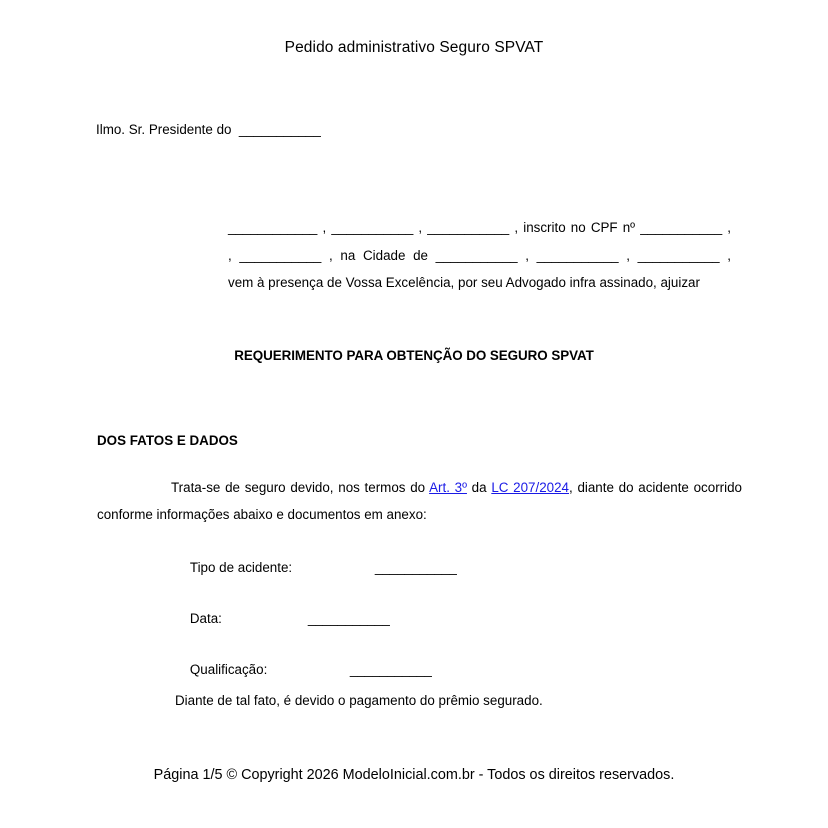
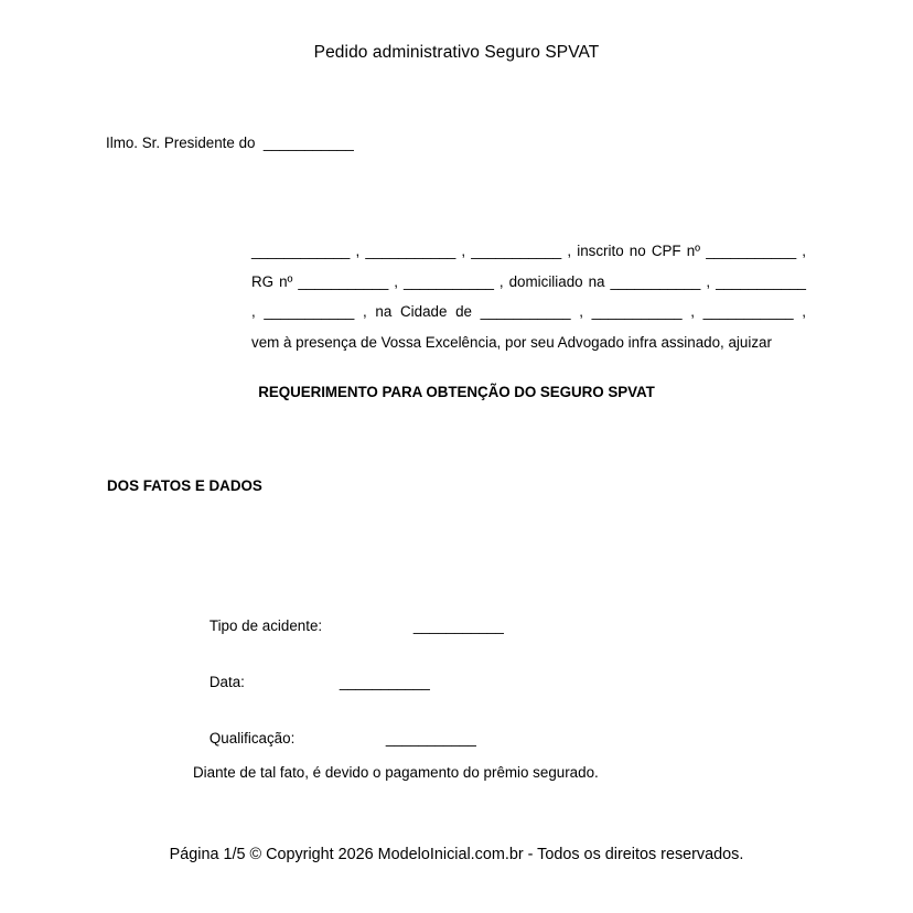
  Pedido administrativo Seguro SPVAT
  Ilmo. Sr. Presidente do ___________
  ____________ , ___________ , ___________ , inscrito no CPF nº ___________ ,
+ RG nº ___________ , ___________ , domiciliado na ___________ , ___________
  , ___________ , na Cidade de ___________ , ___________ , ___________ ,
  vem à presença de Vossa Excelência, por seu Advogado infra assinado, ajuizar
  REQUERIMENTO PARA OBTENÇÃO DO SEGURO SPVAT
  DOS FATOS E DADOS
- Trata-se de seguro devido, nos termos do Art. 3º da LC 207/2024, diante do acidente ocorrido conforme informações abaixo e documentos em anexo:
  Tipo de acidente: ___________
  Data: ___________
  Qualificação: ___________
  Diante de tal fato, é devido o pagamento do prêmio segurado.
  Página 1/5 © Copyright 2026 ModeloInicial.com.br - Todos os direitos reservados.
